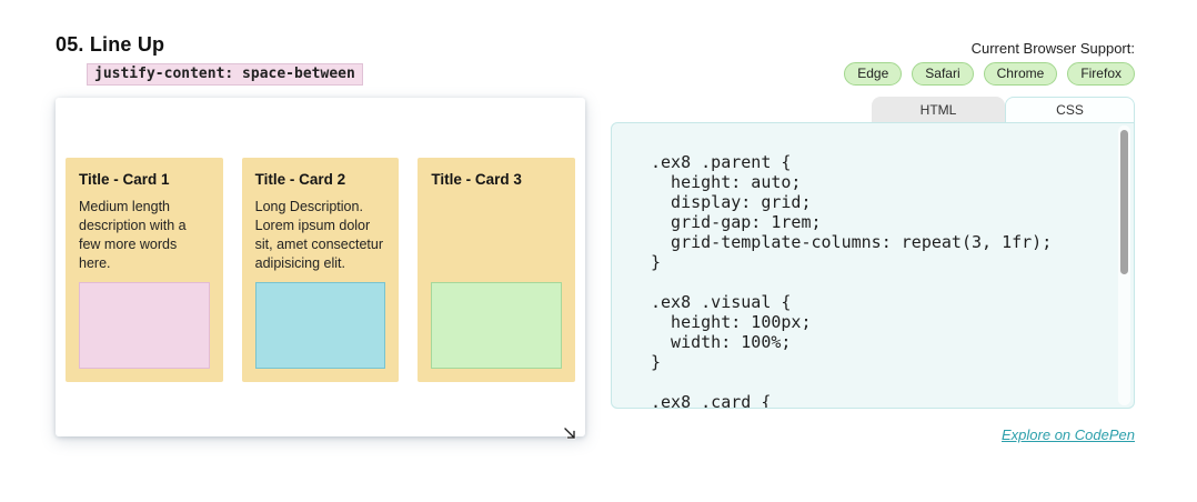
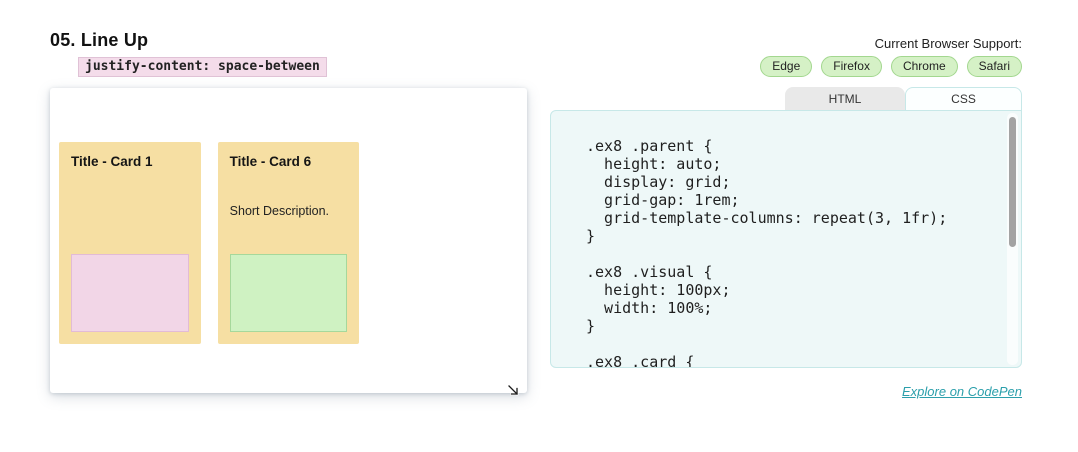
  05. Line Up
  justify-content: space-between
  Current Browser Support:
  Edge
- Safari
+ Firefox
  Chrome
- Firefox
+ Safari
  Title - Card 1
- Medium length description with a few more words here.
- Title - Card 2
- Long Description. Lorem ipsum dolor sit, amet consectetur adipisicing elit.
- Title - Card 3
+ Title - Card 6
+ Short Description.
  HTML
  CSS
  .ex8 .parent {
  height: auto;
  display: grid;
  grid-gap: 1rem;
  grid-template-columns: repeat(3, 1fr);
  }
  .ex8 .visual {
  height: 100px;
  width: 100%;
  }
  .ex8 .card {
  Explore on CodePen
